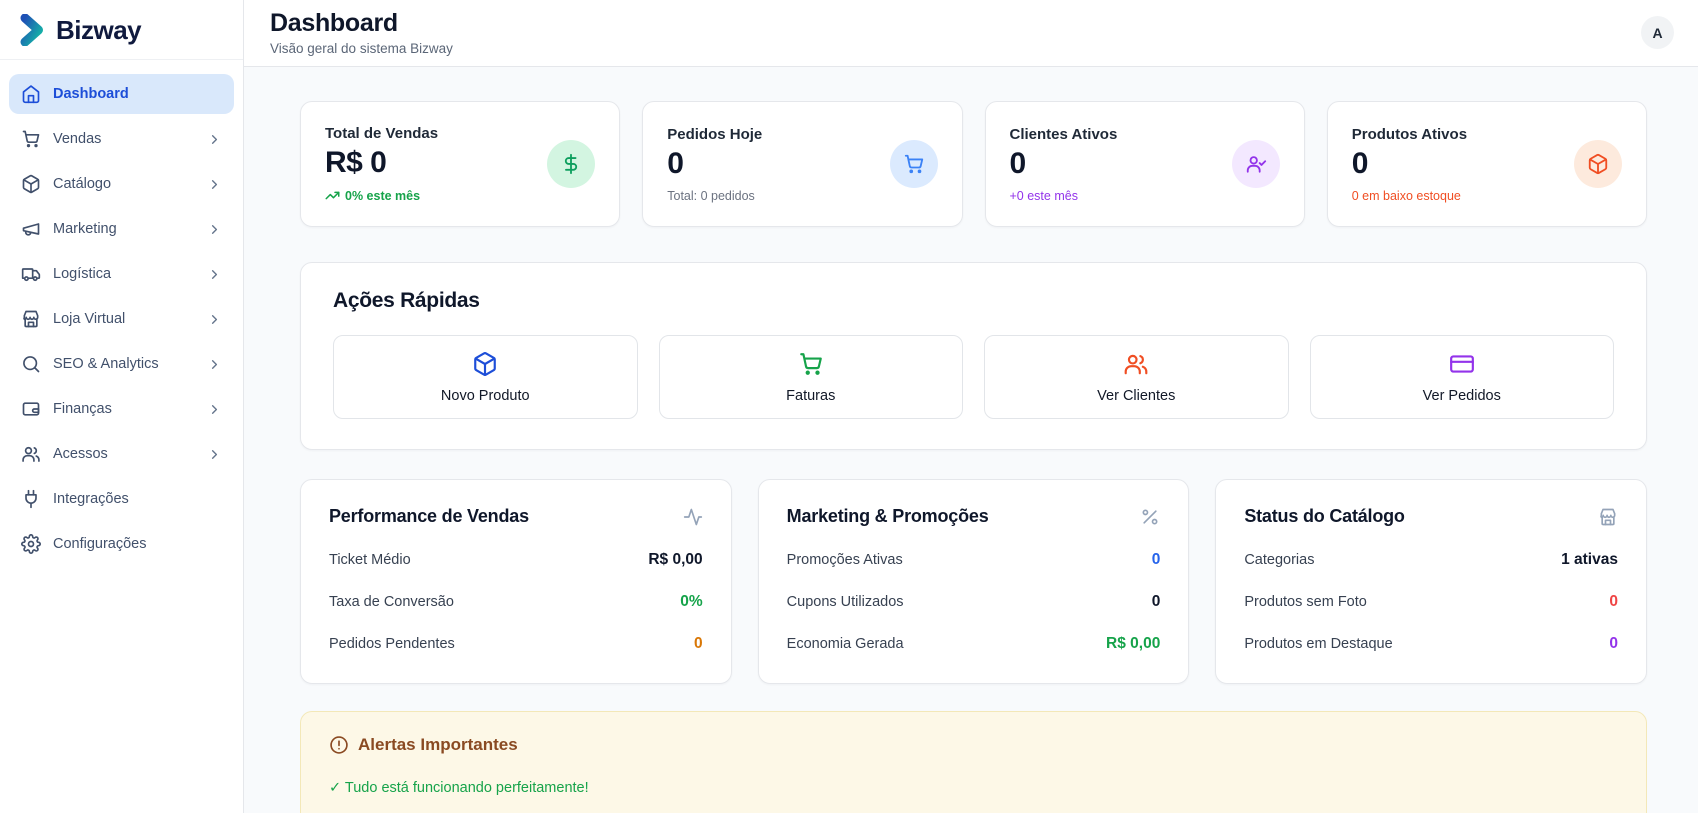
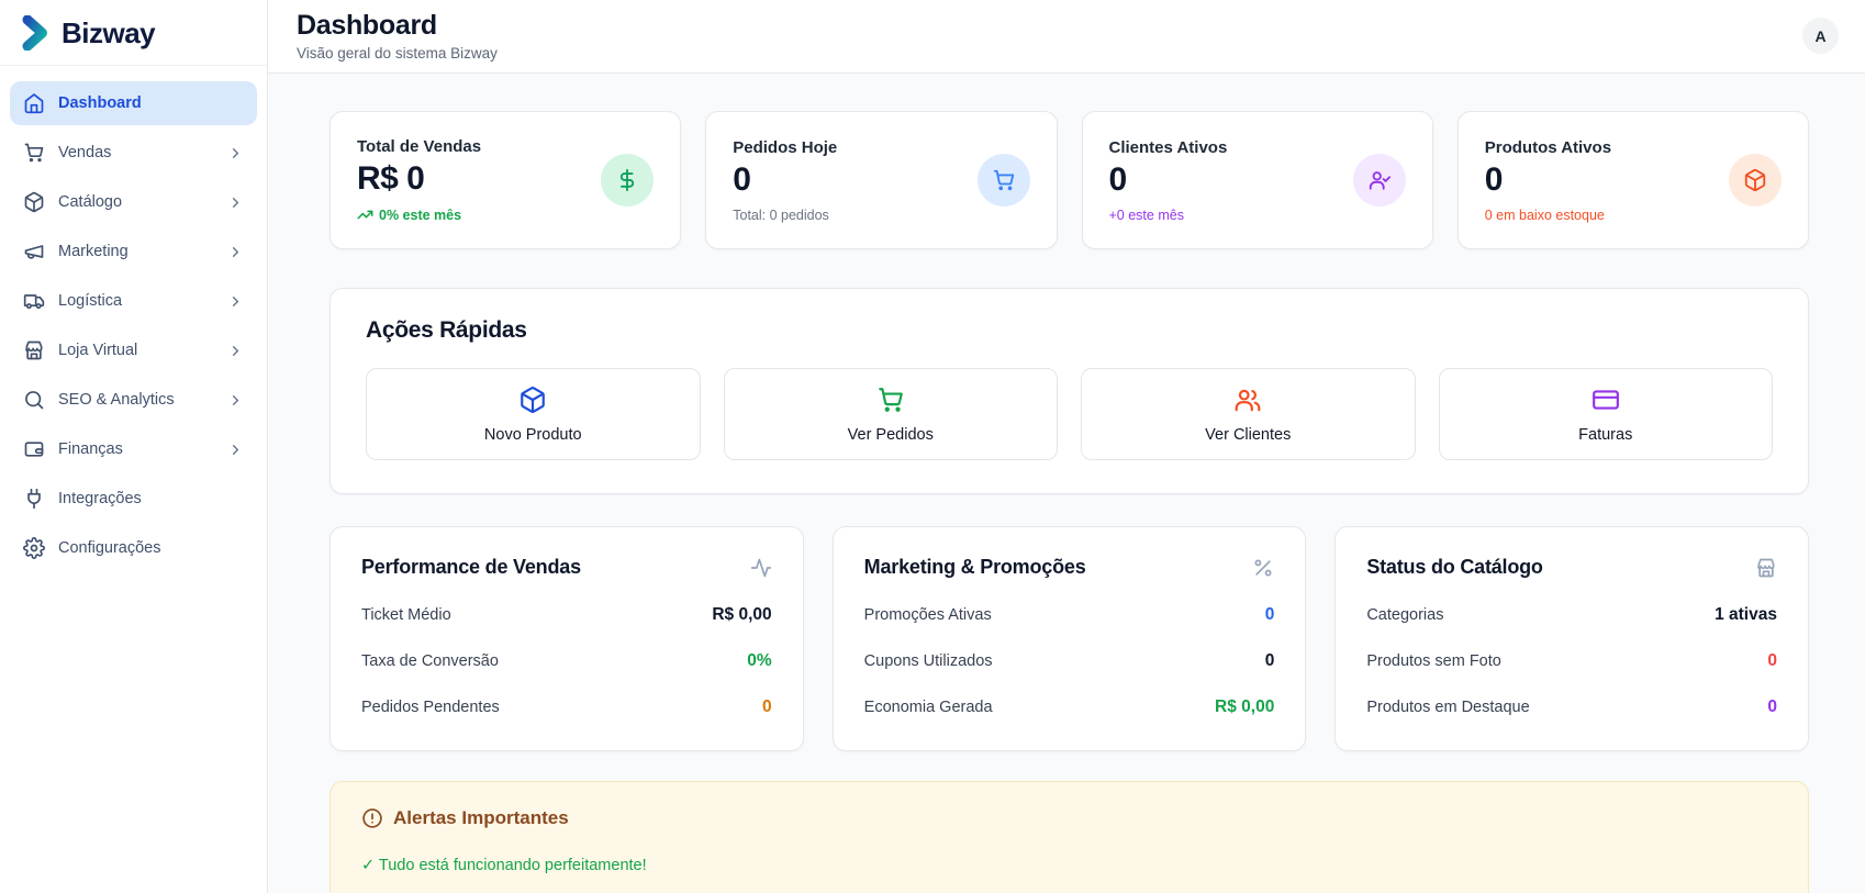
  Bizway
  Dashboard
  Vendas
  Catálogo
  Marketing
  Logística
  Loja Virtual
  SEO & Analytics
  Finanças
- Acessos
  Integrações
  Configurações
  Dashboard
  Visão geral do sistema Bizway
  A
  Total de Vendas
  R$ 0
  0% este mês
  Pedidos Hoje
  0
  Total: 0 pedidos
  Clientes Ativos
  0
  +0 este mês
  Produtos Ativos
  0
  0 em baixo estoque
  Ações Rápidas
  Novo Produto
- Faturas
+ Ver Pedidos
  Ver Clientes
- Ver Pedidos
+ Faturas
  Performance de Vendas
  Ticket Médio
  R$ 0,00
  Taxa de Conversão
  0%
  Pedidos Pendentes
  0
  Marketing & Promoções
  Promoções Ativas
  0
  Cupons Utilizados
  0
  Economia Gerada
  R$ 0,00
  Status do Catálogo
  Categorias
  1 ativas
  Produtos sem Foto
  0
  Produtos em Destaque
  0
  Alertas Importantes
  ✓ Tudo está funcionando perfeitamente!
